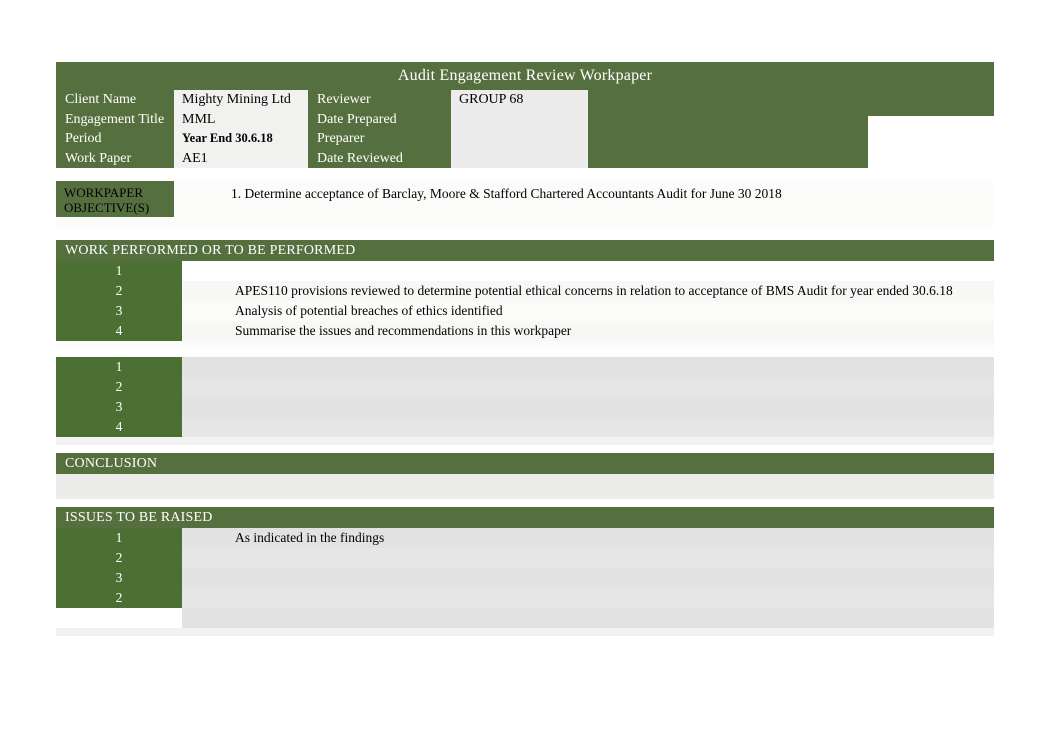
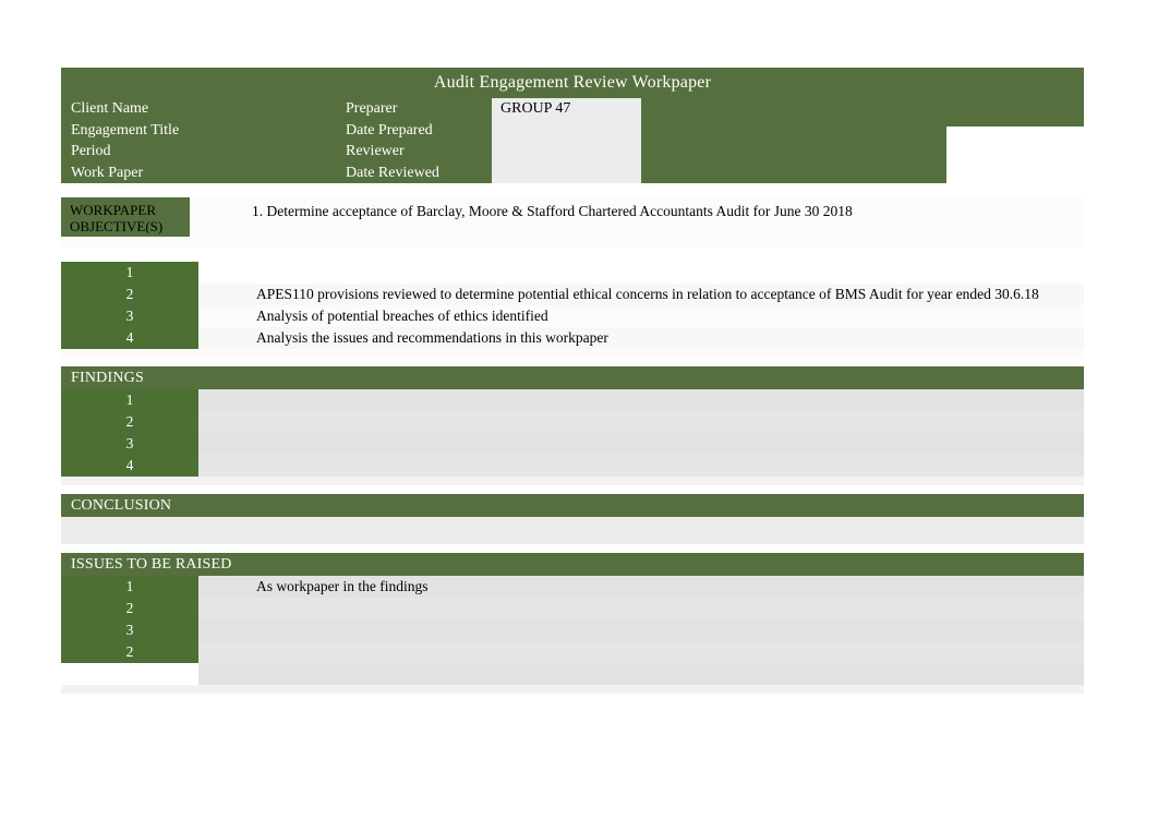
  Audit Engagement Review Workpaper
  Client Name
  Engagement Title
  Period
  Work Paper
- Mighty Mining Ltd
- MML
- Year End 30.6.18
- AE1
- Reviewer
+ Preparer
  Date Prepared
- Preparer
+ Reviewer
  Date Reviewed
- GROUP 68
+ GROUP 47
  WORKPAPER
  OBJECTIVE(S)
  1. Determine acceptance of Barclay, Moore & Stafford Chartered Accountants Audit for June 30 2018
- WORK PERFORMED OR TO BE PERFORMED
  1
  2
  APES110 provisions reviewed to determine potential ethical concerns in relation to acceptance of BMS Audit for year ended 30.6.18
  3
  Analysis of potential breaches of ethics identified
  4
- Summarise the issues and recommendations in this workpaper
+ Analysis the issues and recommendations in this workpaper
+ FINDINGS
  1
  2
  3
  4
  CONCLUSION
  ISSUES TO BE RAISED
  1
- As indicated in the findings
+ As workpaper in the findings
  2
  3
  2
